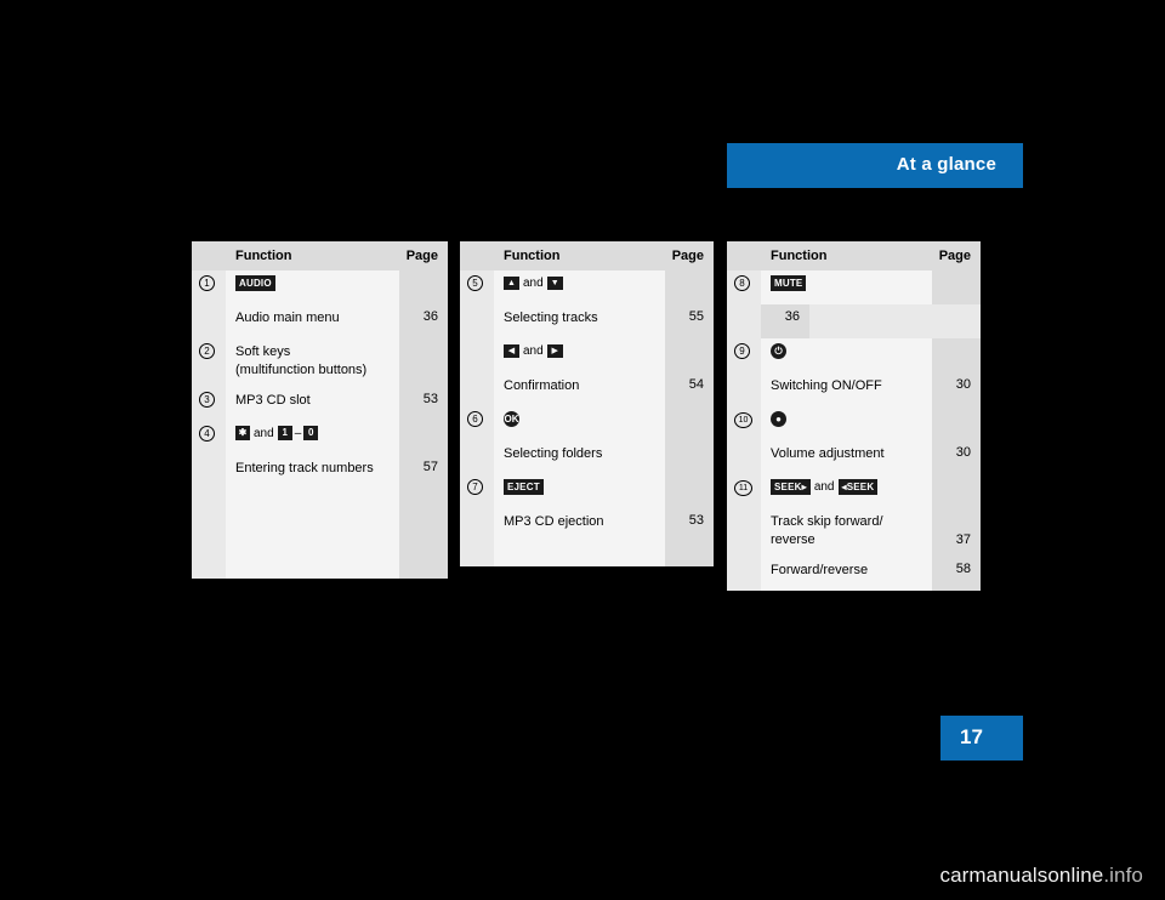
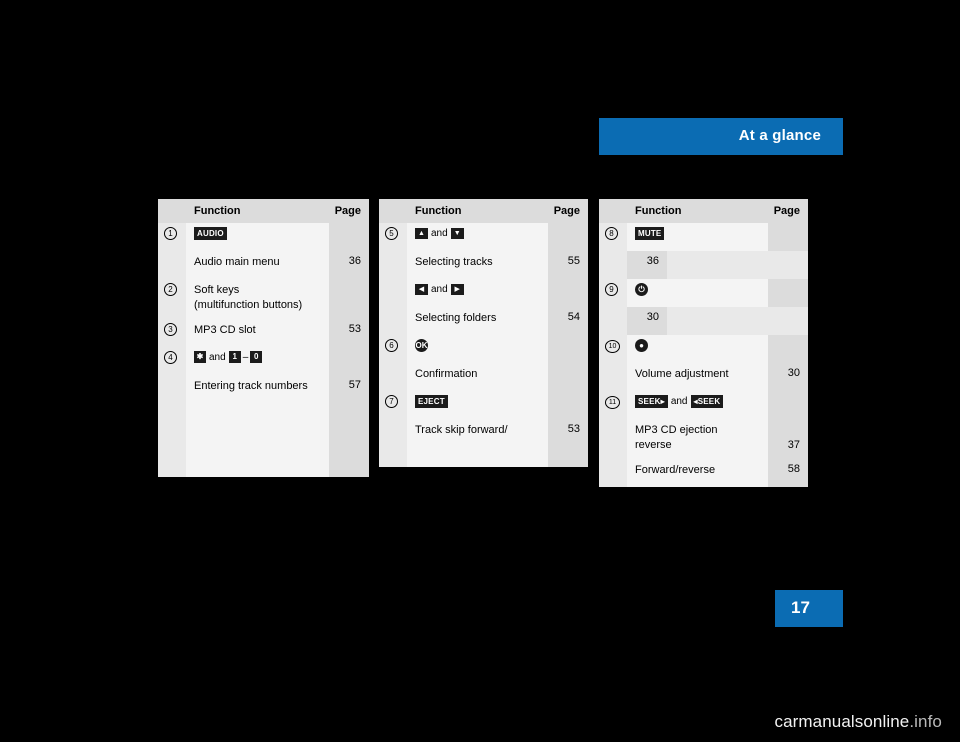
  At a glance
  17
  Function
  Page
  1
  AUDIO
  Audio main menu
  36
  2
  Soft keys
  (multifunction buttons)
  3
  MP3 CD slot
  53
  4
  ✱ and 1 – 0
  Entering track numbers
  57
  Function
  Page
  5
  Selecting tracks
  55
- Confirmation
+ Selecting folders
  54
  6
  OK
- Selecting folders
+ Confirmation
  7
  EJECT
- MP3 CD ejection
+ Track skip forward/
  53
  Function
  Page
  8
  MUTE
  36
  9
  ⏻
- Switching ON/OFF
  30
  ●
  Volume adjustment
  30
  SEEK▸ and ◂SEEK
- Track skip forward/
+ MP3 CD ejection
  reverse
  37
  Forward/reverse
  58
  carmanualsonline.info
